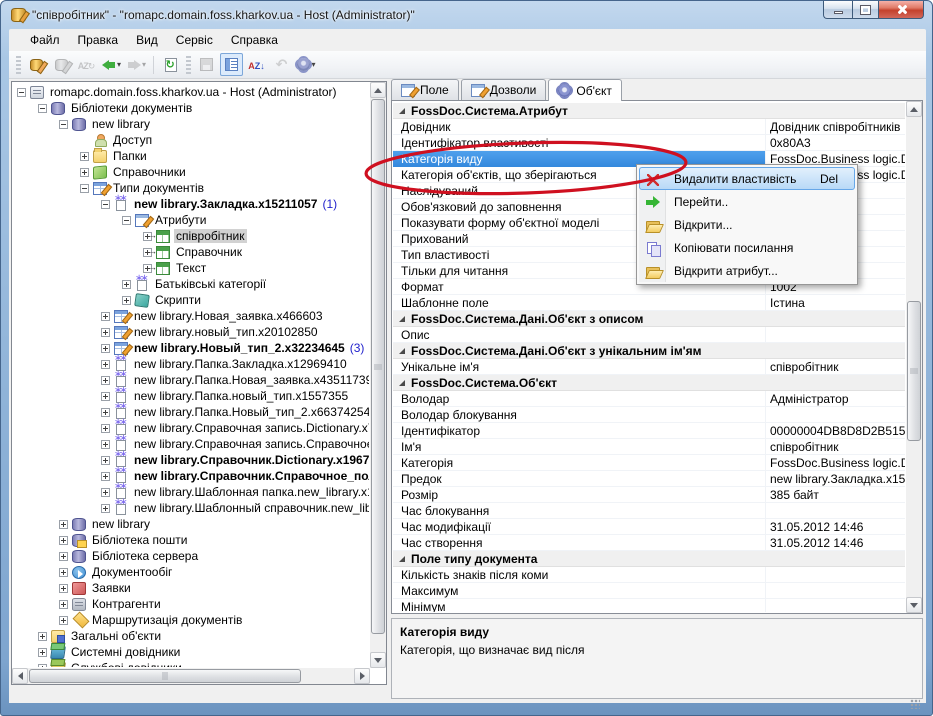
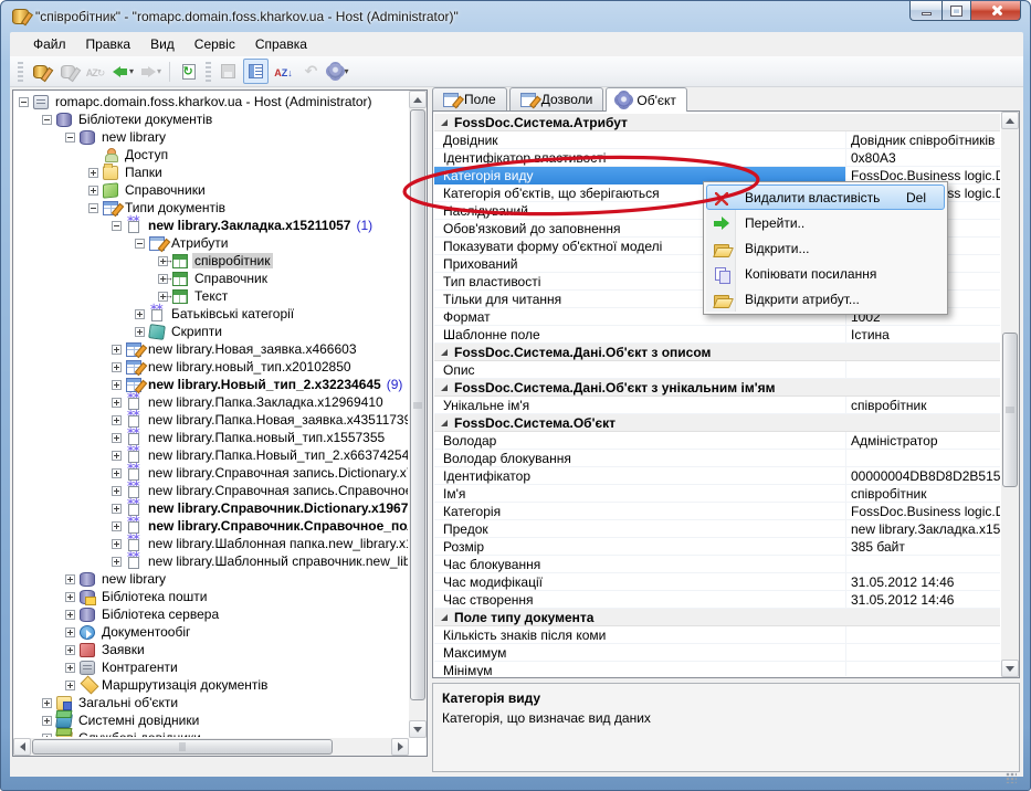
  "співробітник" - "romapc.domain.foss.kharkov.ua - Host (Administrator)"
  Файл
  Правка
  Вид
  Сервіс
  Справка
  ▾
  ▾
  ▾
  romapc.domain.foss.kharkov.ua - Host (Administrator)
  Бібліотеки документів
  new library
  Доступ
  Папки
  Справочники
  Типи документів
  new library.Закладка.x15211057
  (1)
  Атрибути
  співробітник
  Справочник
  Текст
  Батьківські категорії
  Скрипти
  new library.Новая_заявка.x466603
  new library.новый_тип.x20102850
  new library.Новый_тип_2.x32234645
- (3)
+ (9)
  new library.Папка.Закладка.x12969410
  new library.Папка.Новая_заявка.x43511739
  new library.Папка.новый_тип.x1557355
  new library.Папка.Новый_тип_2.x66374254
  new library.Справочная запись.Dictionary.x
  new library.Справочная запись.Справочно
  new library.Справочник.Dictionary.x1967
  new library.Справочник.Справочное_по
  new library.Шаблонная папка.new_library.x
  new library.Шаблонный справочник.new_lib
  new library
  Бібліотека пошти
  Бібліотека сервера
  Документообіг
  Заявки
  Контрагенти
  Маршрутизація документів
  Загальні об'єкти
  Системні довідники
  Поле
  Дозволи
  Об'єкт
  FossDoc.Система.Атрибут
  Довідник
  Довідник співробітників
  0x80A3
  Категорія виду
  Категорія об'єктів, що зберігаються
  Обов'язковий до заповнення
  Показувати форму об'єктної моделі
  Прихований
  Тип властивості
  Тільки для читання
  Формат
  1002
  Шаблонне поле
  Істина
  FossDoc.Система.Дані.Об'єкт з описом
  Опис
  FossDoc.Система.Дані.Об'єкт з унікальним ім'ям
  Унікальне ім'я
  співробітник
  FossDoc.Система.Об'єкт
  Володар
  Адміністратор
  Володар блокування
  Ідентифікатор
  Ім'я
  співробітник
  Категорія
  Предок
  new library.Закладка.x15
  Розмір
  385 байт
  Час блокування
  Час модифікації
  31.05.2012 14:46
  Час створення
  31.05.2012 14:46
  Поле типу документа
  Кількість знаків після коми
  Максимум
  Мінімум
  Категорія виду
- Категорія, що визначає вид після
+ Категорія, що визначає вид даних
  Видалити властивість
  Del
  Перейти..
  Відкрити...
  Копіювати посилання
  Відкрити атрибут...
